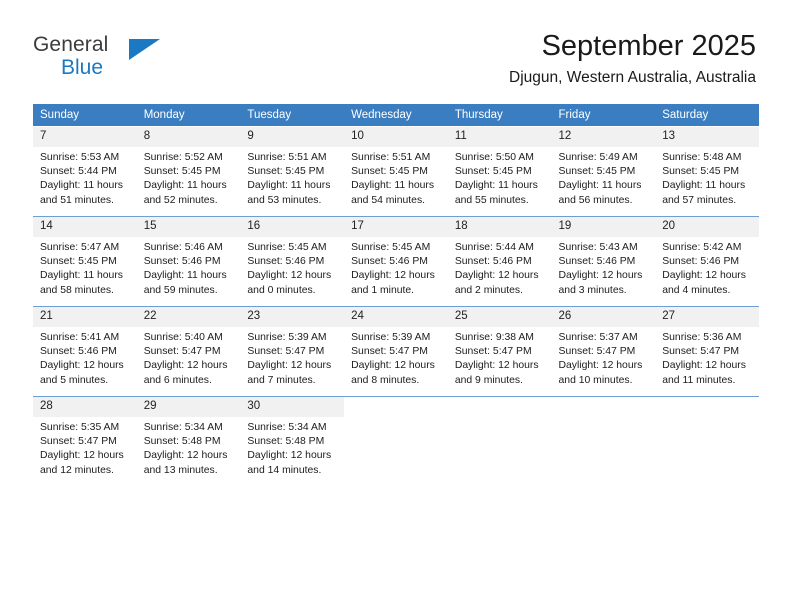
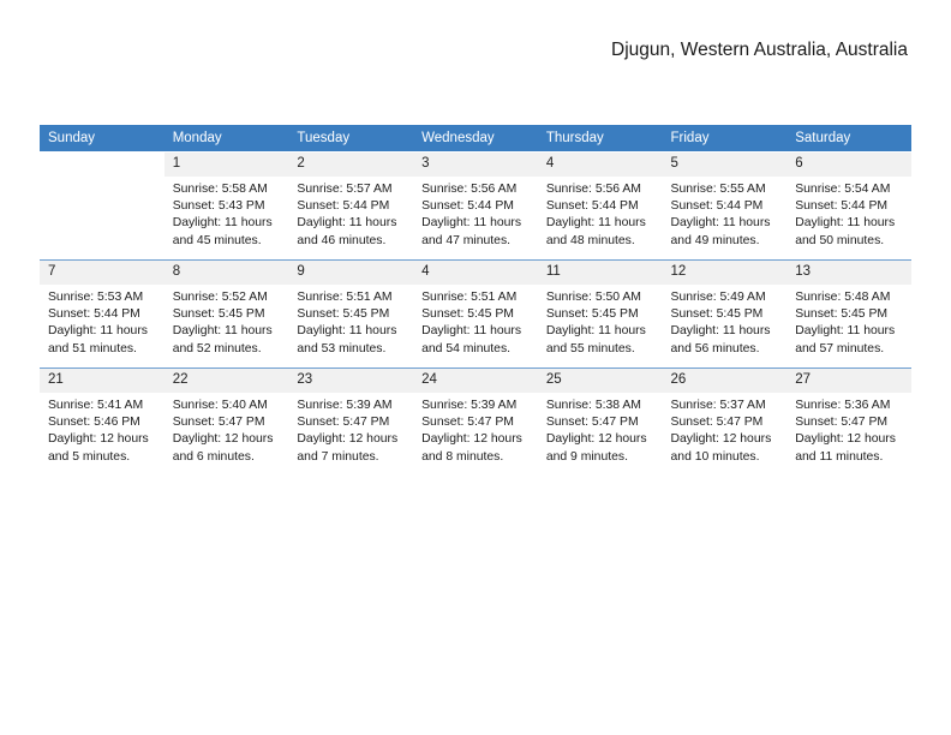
- General
- Blue
- September 2025
  Djugun, Western Australia, Australia
  Sunday	Monday	Tuesday	Wednesday	Thursday	Friday	Saturday
+ 	1Sunrise: 5:58 AMSunset: 5:43 PMDaylight: 11 hoursand 45 minutes.	2Sunrise: 5:57 AMSunset: 5:44 PMDaylight: 11 hoursand 46 minutes.	3Sunrise: 5:56 AMSunset: 5:44 PMDaylight: 11 hoursand 47 minutes.	4Sunrise: 5:56 AMSunset: 5:44 PMDaylight: 11 hoursand 48 minutes.	5Sunrise: 5:55 AMSunset: 5:44 PMDaylight: 11 hoursand 49 minutes.	6Sunrise: 5:54 AMSunset: 5:44 PMDaylight: 11 hoursand 50 minutes.
- 7Sunrise: 5:53 AMSunset: 5:44 PMDaylight: 11 hoursand 51 minutes.	8Sunrise: 5:52 AMSunset: 5:45 PMDaylight: 11 hoursand 52 minutes.	9Sunrise: 5:51 AMSunset: 5:45 PMDaylight: 11 hoursand 53 minutes.	10Sunrise: 5:51 AMSunset: 5:45 PMDaylight: 11 hoursand 54 minutes.	11Sunrise: 5:50 AMSunset: 5:45 PMDaylight: 11 hoursand 55 minutes.	12Sunrise: 5:49 AMSunset: 5:45 PMDaylight: 11 hoursand 56 minutes.	13Sunrise: 5:48 AMSunset: 5:45 PMDaylight: 11 hoursand 57 minutes.
+ 7Sunrise: 5:53 AMSunset: 5:44 PMDaylight: 11 hoursand 51 minutes.	8Sunrise: 5:52 AMSunset: 5:45 PMDaylight: 11 hoursand 52 minutes.	9Sunrise: 5:51 AMSunset: 5:45 PMDaylight: 11 hoursand 53 minutes.	4Sunrise: 5:51 AMSunset: 5:45 PMDaylight: 11 hoursand 54 minutes.	11Sunrise: 5:50 AMSunset: 5:45 PMDaylight: 11 hoursand 55 minutes.	12Sunrise: 5:49 AMSunset: 5:45 PMDaylight: 11 hoursand 56 minutes.	13Sunrise: 5:48 AMSunset: 5:45 PMDaylight: 11 hoursand 57 minutes.
- 14Sunrise: 5:47 AMSunset: 5:45 PMDaylight: 11 hoursand 58 minutes.	15Sunrise: 5:46 AMSunset: 5:46 PMDaylight: 11 hoursand 59 minutes.	16Sunrise: 5:45 AMSunset: 5:46 PMDaylight: 12 hoursand 0 minutes.	17Sunrise: 5:45 AMSunset: 5:46 PMDaylight: 12 hoursand 1 minute.	18Sunrise: 5:44 AMSunset: 5:46 PMDaylight: 12 hoursand 2 minutes.	19Sunrise: 5:43 AMSunset: 5:46 PMDaylight: 12 hoursand 3 minutes.	20Sunrise: 5:42 AMSunset: 5:46 PMDaylight: 12 hoursand 4 minutes.
- 21Sunrise: 5:41 AMSunset: 5:46 PMDaylight: 12 hoursand 5 minutes.	22Sunrise: 5:40 AMSunset: 5:47 PMDaylight: 12 hoursand 6 minutes.	23Sunrise: 5:39 AMSunset: 5:47 PMDaylight: 12 hoursand 7 minutes.	24Sunrise: 5:39 AMSunset: 5:47 PMDaylight: 12 hoursand 8 minutes.	25Sunrise: 9:38 AMSunset: 5:47 PMDaylight: 12 hoursand 9 minutes.	26Sunrise: 5:37 AMSunset: 5:47 PMDaylight: 12 hoursand 10 minutes.	27Sunrise: 5:36 AMSunset: 5:47 PMDaylight: 12 hoursand 11 minutes.
+ 21Sunrise: 5:41 AMSunset: 5:46 PMDaylight: 12 hoursand 5 minutes.	22Sunrise: 5:40 AMSunset: 5:47 PMDaylight: 12 hoursand 6 minutes.	23Sunrise: 5:39 AMSunset: 5:47 PMDaylight: 12 hoursand 7 minutes.	24Sunrise: 5:39 AMSunset: 5:47 PMDaylight: 12 hoursand 8 minutes.	25Sunrise: 5:38 AMSunset: 5:47 PMDaylight: 12 hoursand 9 minutes.	26Sunrise: 5:37 AMSunset: 5:47 PMDaylight: 12 hoursand 10 minutes.	27Sunrise: 5:36 AMSunset: 5:47 PMDaylight: 12 hoursand 11 minutes.
- 28Sunrise: 5:35 AMSunset: 5:47 PMDaylight: 12 hoursand 12 minutes.	29Sunrise: 5:34 AMSunset: 5:48 PMDaylight: 12 hoursand 13 minutes.	30Sunrise: 5:34 AMSunset: 5:48 PMDaylight: 12 hoursand 14 minutes.
